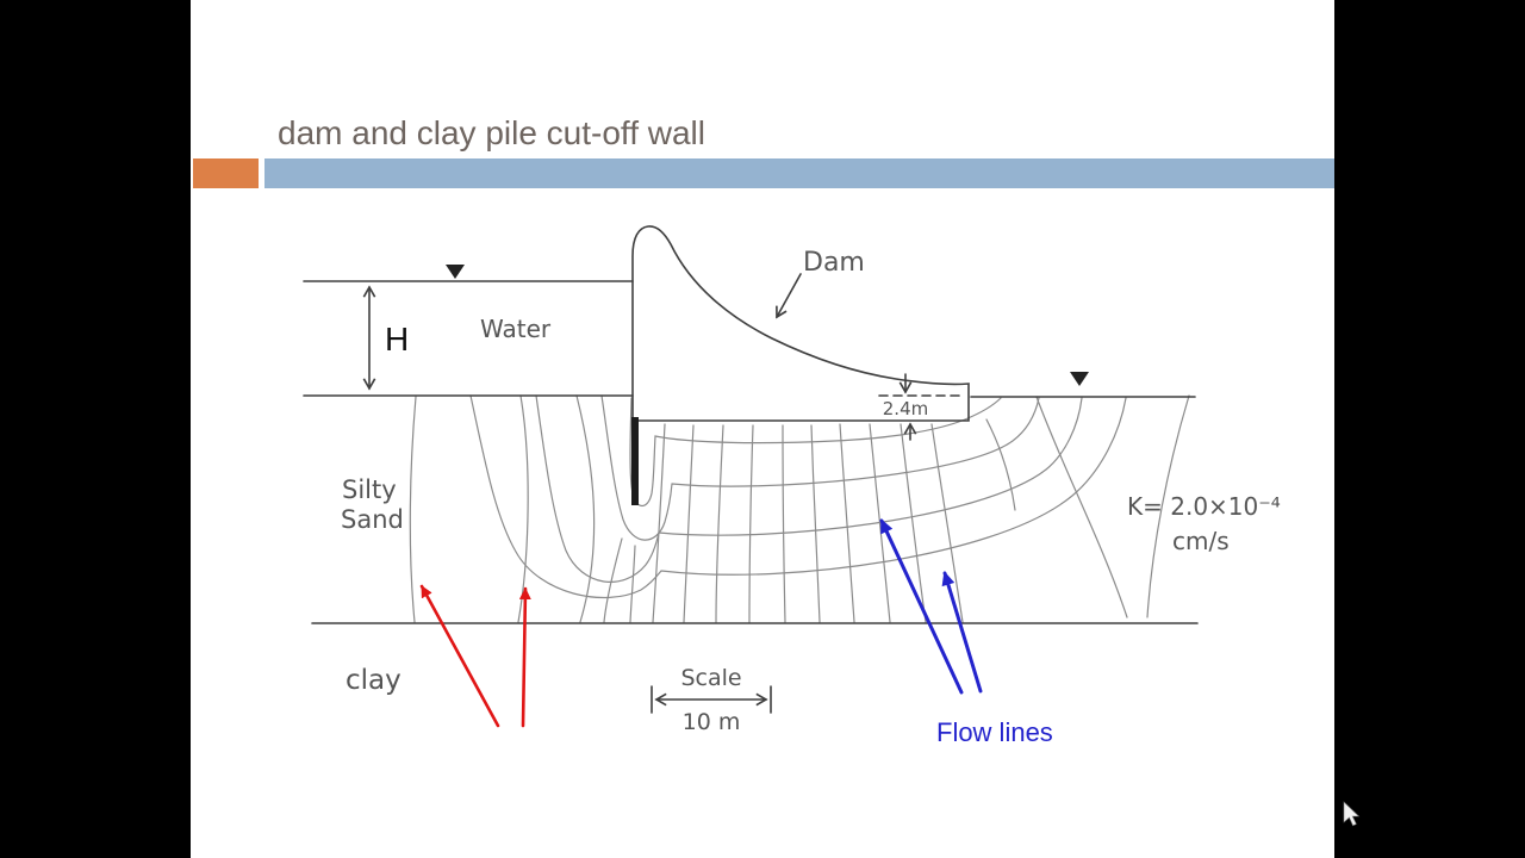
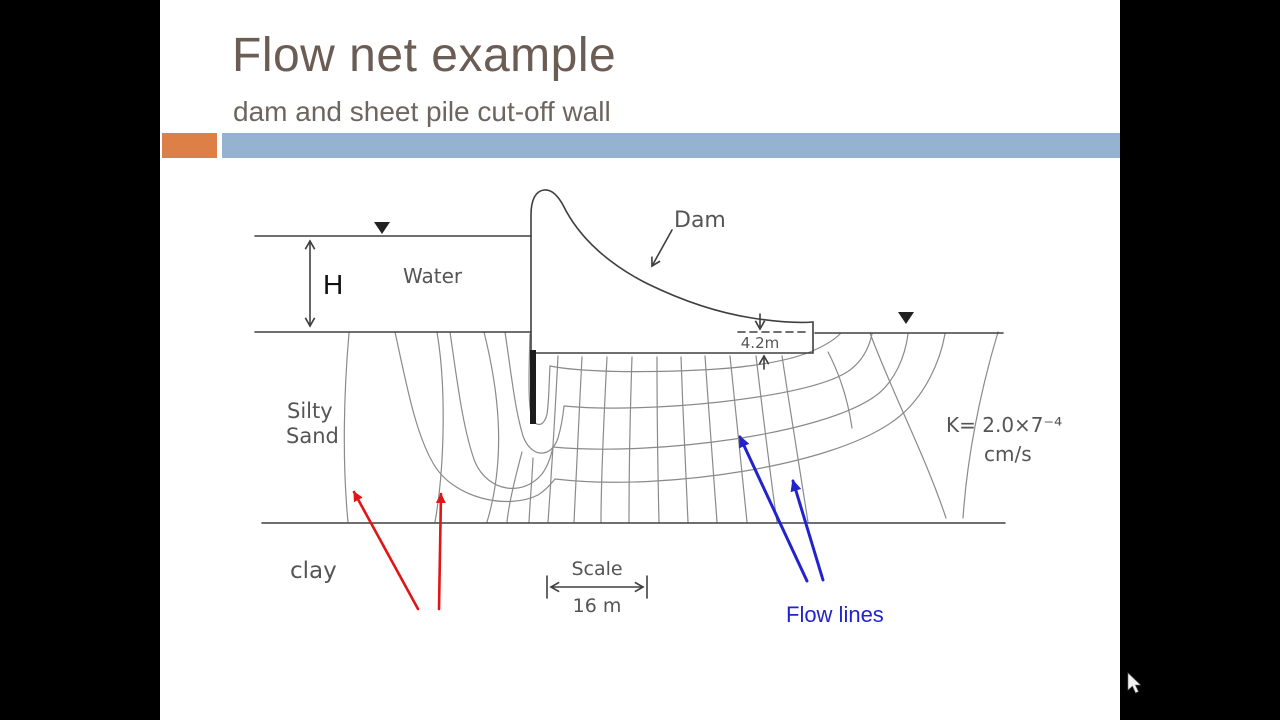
+ Flow net example
- dam and clay pile cut-off wall
+ dam and sheet pile cut-off wall
- 2.4m
+ 4.2m
  H
  Water
  Dam
  Silty
  Sand
  clay
- K= 2.0×10⁻⁴
+ K= 2.0×7⁻⁴
  cm/s
  Scale
- 10 m
+ 16 m
  Flow lines
